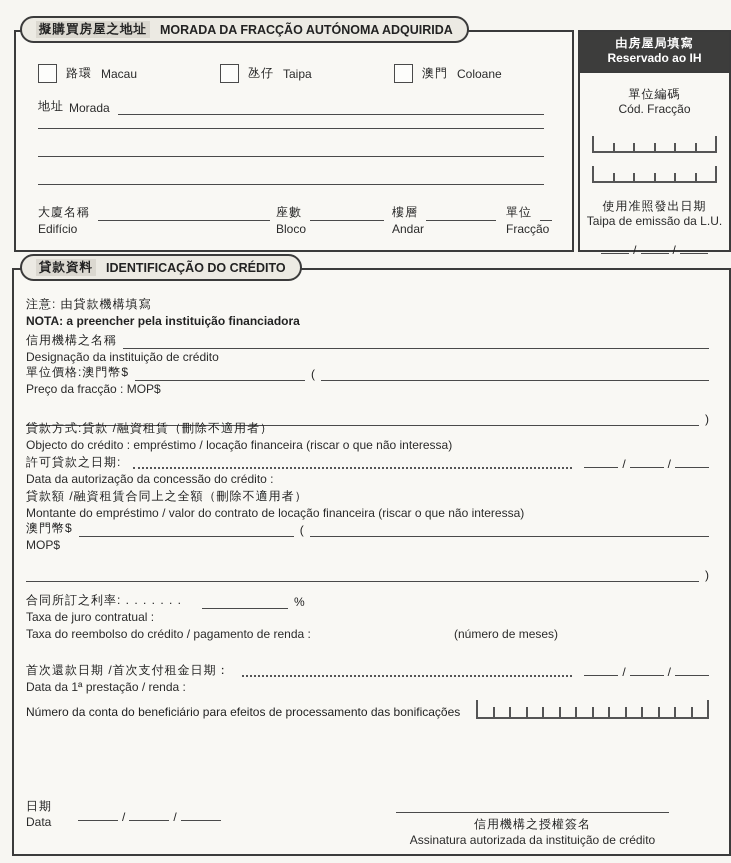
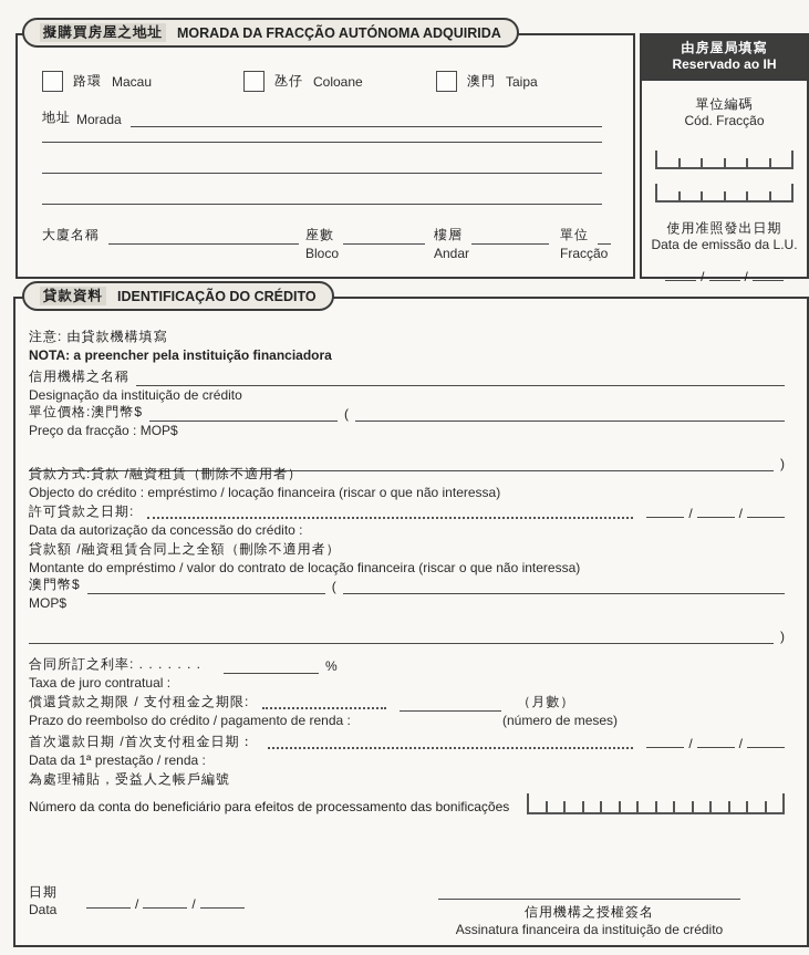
  擬購買房屋之地址
  MORADA DA FRACÇÃO AUTÓNOMA ADQUIRIDA
  路環
  Macau
  氹仔
- Taipa
+ Coloane
  澳門
- Coloane
+ Taipa
  地址
  Morada
  大廈名稱
- Edifício
  座數
  Bloco
  樓層
  Andar
  單位
  Fracção
  由房屋局填寫
  Reservado ao IH
  單位編碼
  Cód. Fracção
  使用准照發出日期
- Taipa de emissão da L.U.
+ Data de emissão da L.U.
  /
  /
  貸款資料
  IDENTIFICAÇÃO DO CRÉDITO
  注意: 由貸款機構填寫
  NOTA: a preencher pela instituição financiadora
  信用機構之名稱
  Designação da instituição de crédito
  單位價格:澳門幣$
  (
  Preço da fracção : MOP$
  )
  貸款方式:貸款 /融資租賃（刪除不適用者）
  Objecto do crédito : empréstimo / locação financeira (riscar o que não interessa)
  許可貸款之日期:
  /
  /
  Data da autorização da concessão do crédito :
  貸款額 /融資租賃合同上之全額（刪除不適用者）
  Montante do empréstimo / valor do contrato de locação financeira (riscar o que não interessa)
  澳門幣$
  (
  MOP$
  )
  合同所訂之利率: . . . . . . .
  %
  Taxa de juro contratual :
+ 償還貸款之期限 / 支付租金之期限:
+ （月數）
- Taxa do reembolso do crédito / pagamento de renda :
+ Prazo do reembolso do crédito / pagamento de renda :
  (número de meses)
  首次還款日期 /首次支付租金日期：
  /
  /
  Data da 1ª prestação / renda :
+ 為處理補貼，受益人之帳戶編號
  Número da conta do beneficiário para efeitos de processamento das bonificações
  日期
  Data
  /
  /
  信用機構之授權簽名
- Assinatura autorizada da instituição de crédito
+ Assinatura financeira da instituição de crédito
